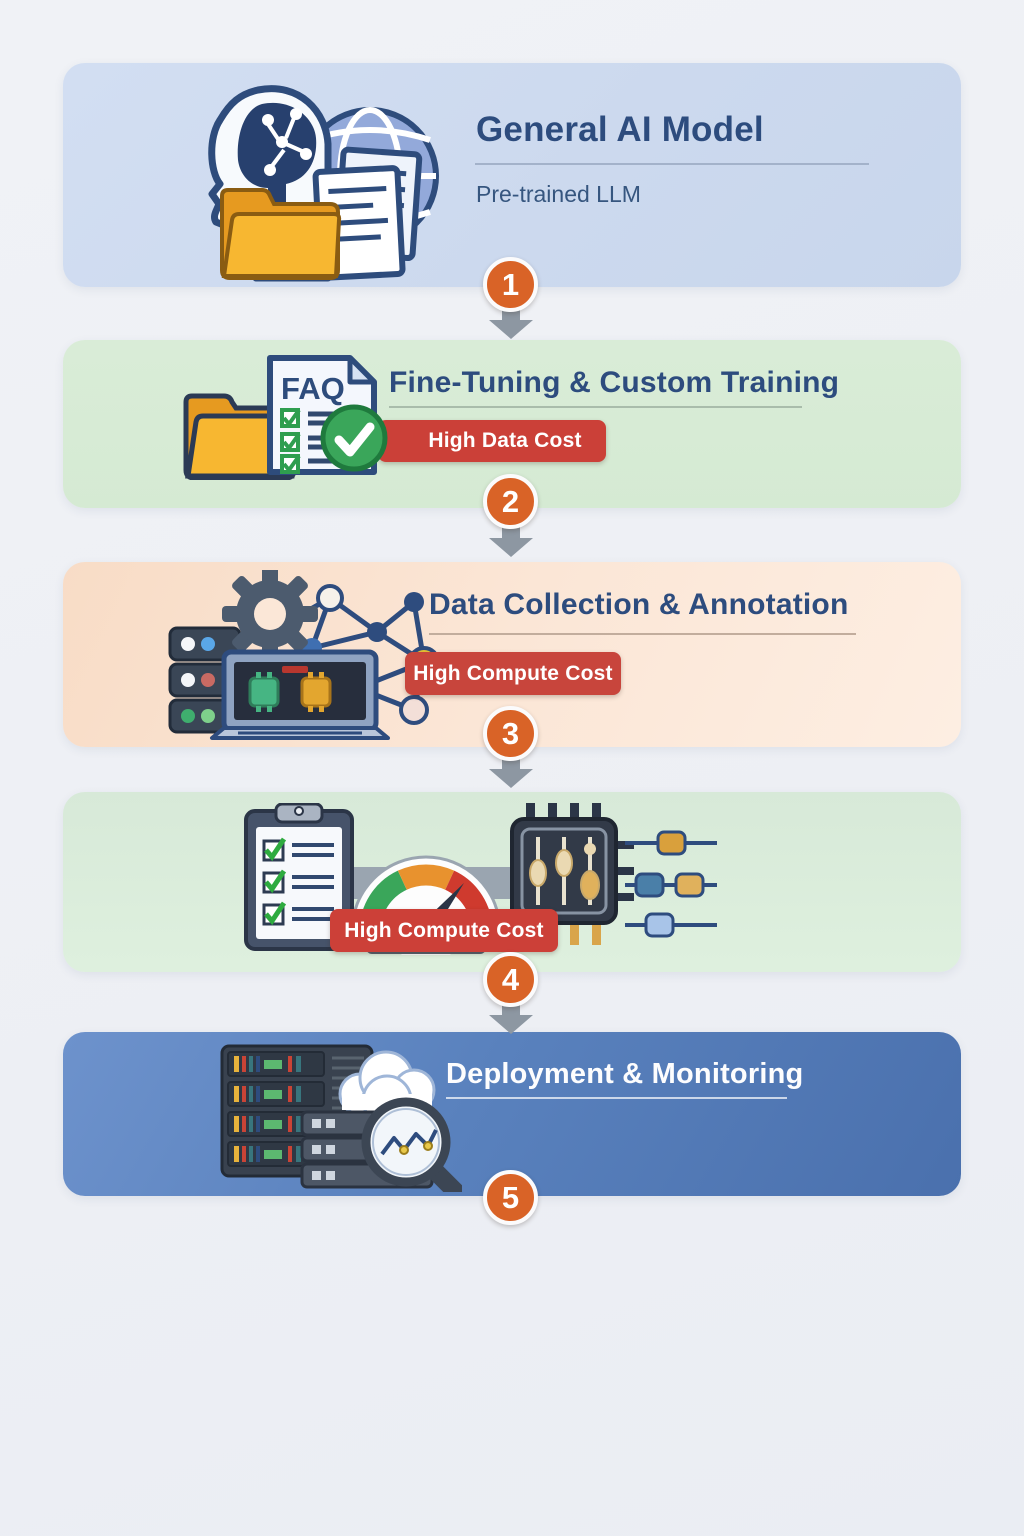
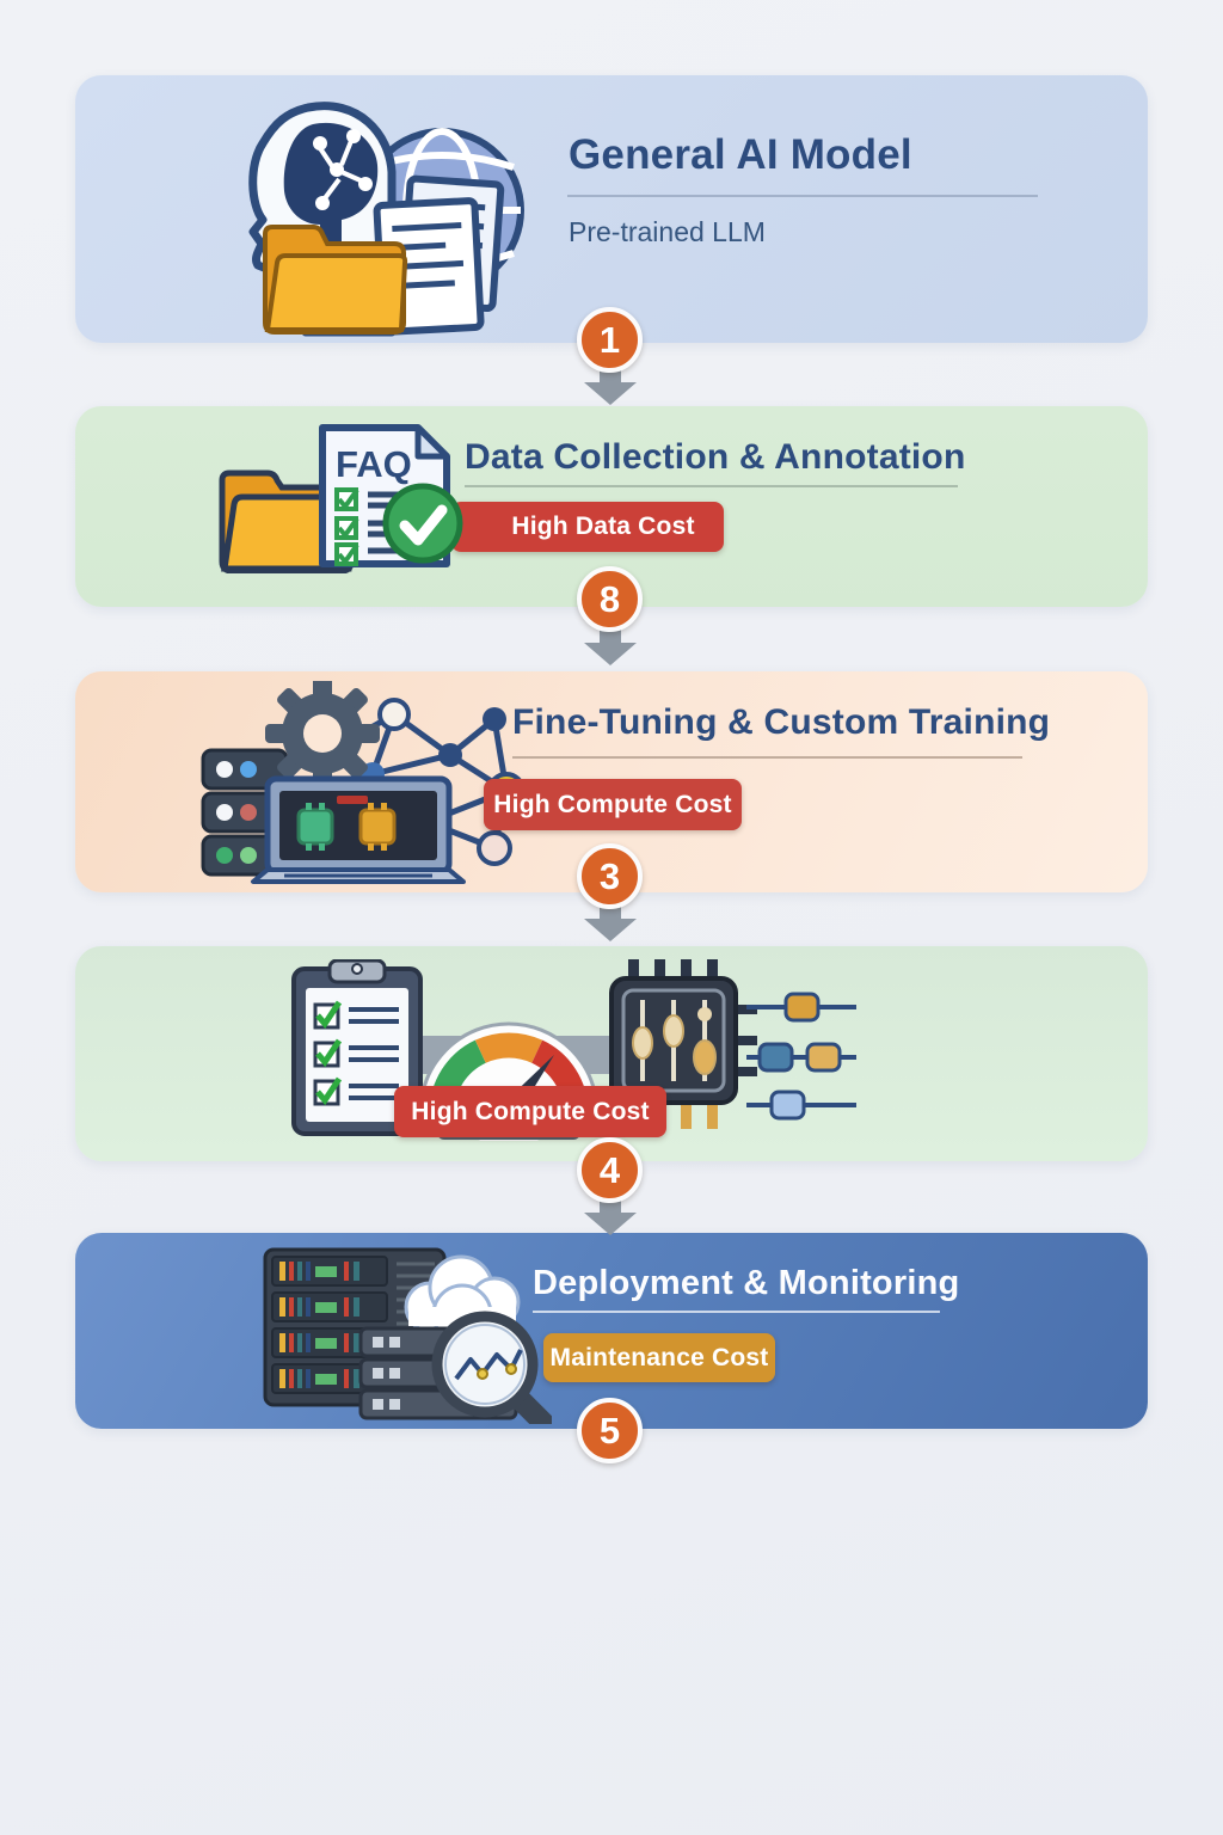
  General AI Model
  Pre-trained LLM
  1
  FAQ
- Fine-Tuning & Custom Training
+ Data Collection & Annotation
  High Data Cost
- 2
+ 8
- Data Collection & Annotation
+ Fine-Tuning & Custom Training
  High Compute Cost
  3
  High Compute Cost
  4
  Deployment & Monitoring
+ Maintenance Cost
  5
